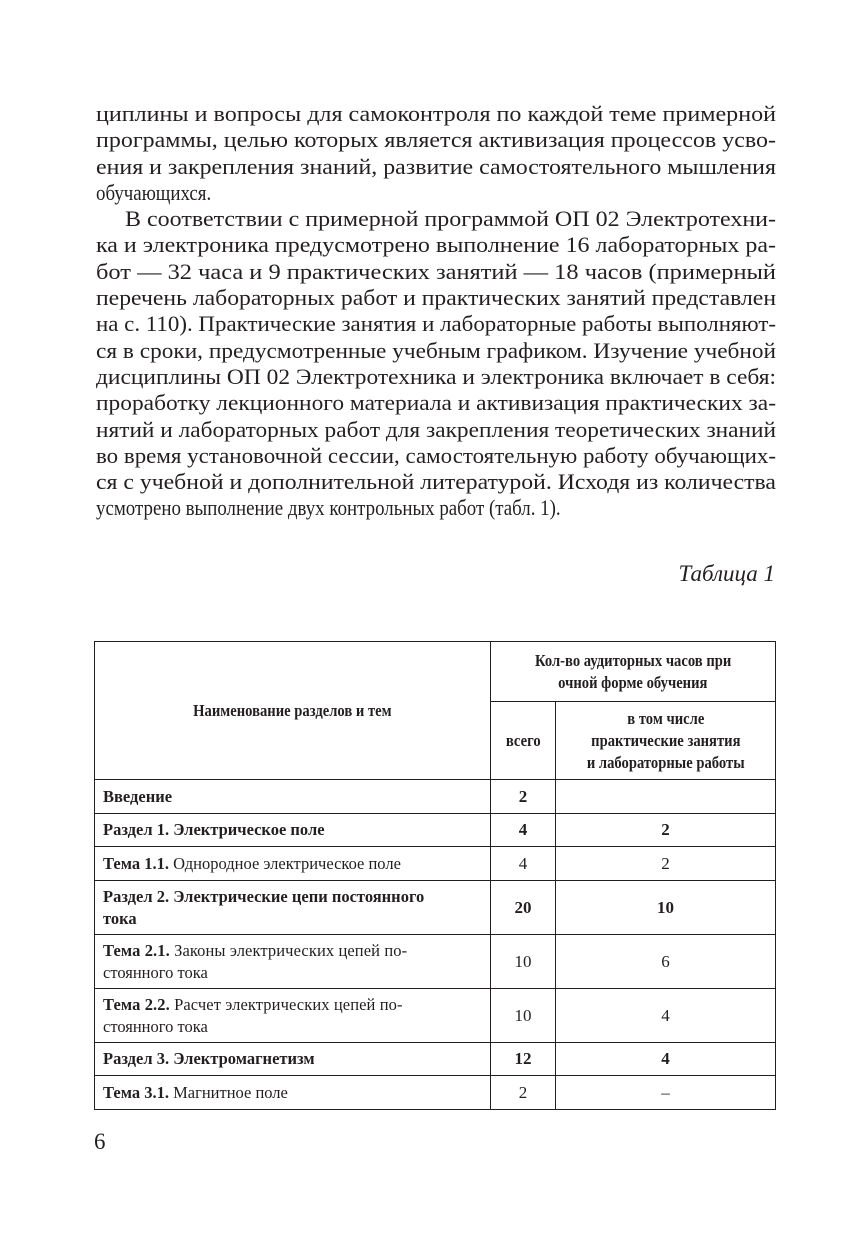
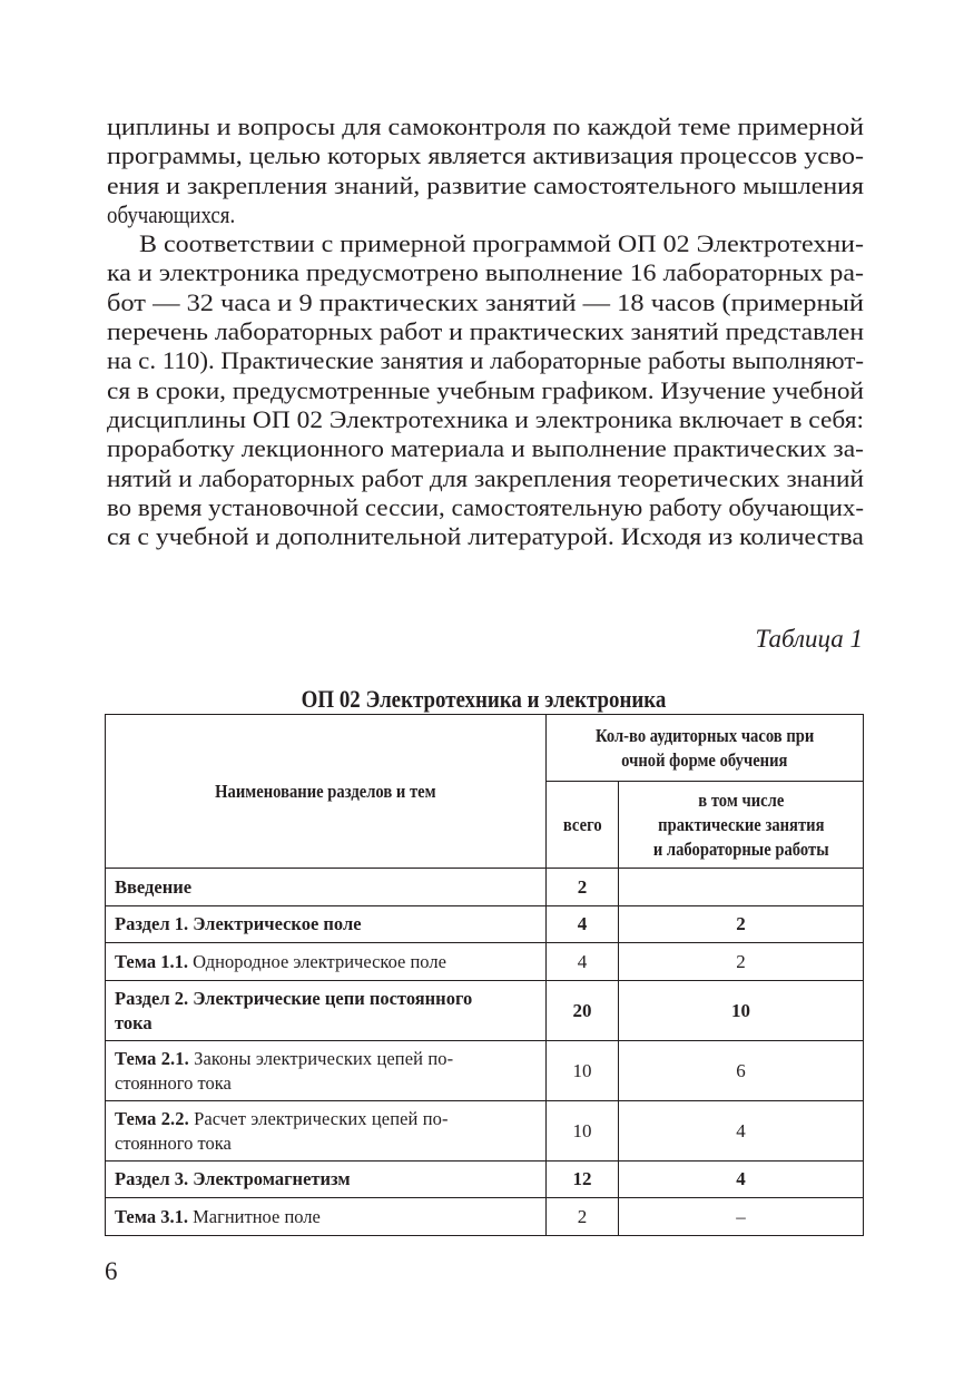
  циплины и вопросы для самоконтроля по каждой теме примерной
  программы, целью которых является активизация процессов усво-
  ения и закрепления знаний, развитие самостоятельного мышления
  обучающихся.
  В соответствии с примерной программой ОП 02 Электротехни-
  ка и электроника предусмотрено выполнение 16 лабораторных ра-
  бот — 32 часа и 9 практических занятий — 18 часов (примерный
  перечень лабораторных работ и практических занятий представлен
  на с. 110). Практические занятия и лабораторные работы выполняют-
  ся в сроки, предусмотренные учебным графиком. Изучение учебной
  дисциплины ОП 02 Электротехника и электроника включает в себя:
- проработку лекционного материала и активизация практических за-
+ проработку лекционного материала и выполнение практических за-
  нятий и лабораторных работ для закрепления теоретических знаний
  во время установочной сессии, самостоятельную работу обучающих-
  ся с учебной и дополнительной литературой. Исходя из количества
- усмотрено выполнение двух контрольных работ (табл. 1).
  Таблица 1
+ ОП 02 Электротехника и электроника
  Наименование разделов и тем	Кол-во аудиторных часов при очной форме обучения
  всего	в том числе практические занятия и лабораторные работы
  Введение	2
  Раздел 1. Электрическое поле	4	2
  Тема 1.1. Однородное электрическое поле	4	2
  Раздел 2. Электрические цепи постоянноготока	20	10
  Тема 2.1. Законы электрических цепей по-стоянного тока	10	6
  Тема 2.2. Расчет электрических цепей по-стоянного тока	10	4
  Раздел 3. Электромагнетизм	12	4
  Тема 3.1. Магнитное поле	2	–
  6
